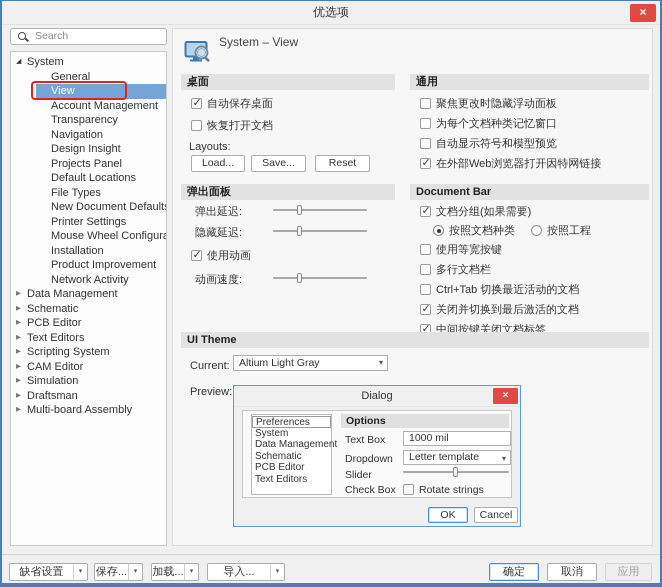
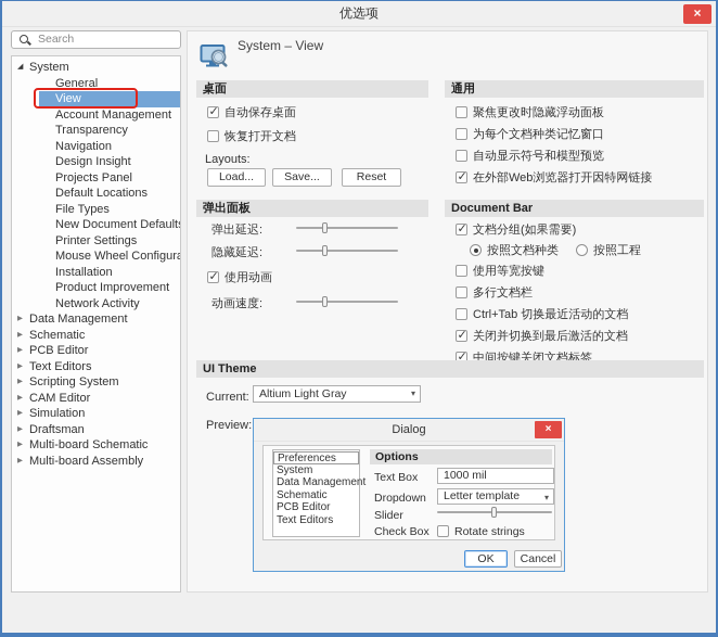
  优选项
  ×
  Search
  System
  General
  View
  Account Management
  Transparency
  Navigation
  Design Insight
  Projects Panel
  Default Locations
  File Types
  New Document Default
  Printer Settings
  Mouse Wheel Configura
  Installation
  Product Improvement
  Network Activity
  Data Management
  Schematic
  PCB Editor
  Text Editors
  Scripting System
  CAM Editor
  Simulation
  Draftsman
+ Multi-board Schematic
  Multi-board Assembly
  System – View
  桌面
  自动保存桌面
  恢复打开文档
  Layouts:
  Load...
  Save...
  Reset
  弹出面板
  弹出延迟:
  隐藏延迟:
  使用动画
  动画速度:
  通用
  聚焦更改时隐藏浮动面板
  为每个文档种类记忆窗口
  自动显示符号和模型预览
  在外部Web浏览器打开因特网链接
  Document Bar
  文档分组(如果需要)
  按照文档种类
  按照工程
  使用等宽按键
  多行文档栏
  Ctrl+Tab 切换最近活动的文档
  关闭并切换到最后激活的文档
  中间按键关闭文档标签
  UI Theme
  Current:
  Altium Light Gray
  ▾
  Preview:
  Dialog
  ×
  Preferences
  System
  Data Management
  Schematic
  PCB Editor
  Text Editors
  Options
  Text Box
  1000 mil
  Dropdown
  Letter template
  ▾
  Slider
  Check Box
  Rotate strings
  OK
  Cancel
- 缺省设置
- 保存...
- 加载...
- 导入...
- 确定
- 取消
- 应用
